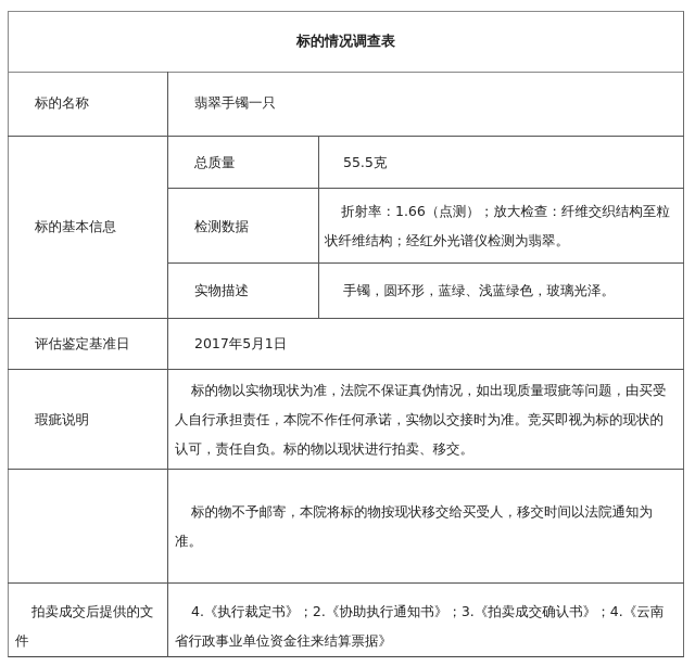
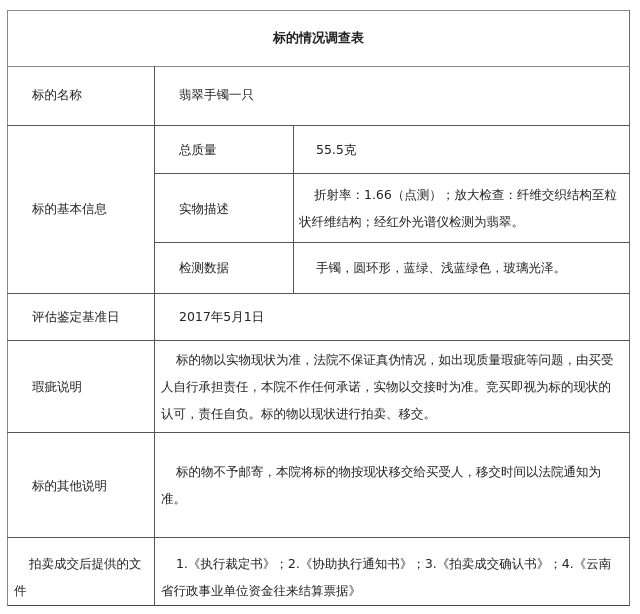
  标的情况调查表
  标的名称
  翡翠手镯一只
  标的基本信息
  总质量
  55.5克
- 检测数据
+ 实物描述
  折射率：1.66（点测）；放大检查：纤维交织结构至粒状纤维结构；经红外光谱仪检测为翡翠。
- 实物描述
+ 检测数据
  手镯，圆环形，蓝绿、浅蓝绿色，玻璃光泽。
  评估鉴定基准日
  2017年5月1日
  瑕疵说明
  标的物以实物现状为准，法院不保证真伪情况，如出现质量瑕疵等问题，由买受人自行承担责任，本院不作任何承诺，实物以交接时为准。竞买即视为标的现状的认可，责任自负。标的物以现状进行拍卖、移交。
+ 标的其他说明
  标的物不予邮寄，本院将标的物按现状移交给买受人，移交时间以法院通知为准。
  拍卖成交后提供的文件
- 4.《执行裁定书》；2.《协助执行通知书》；3.《拍卖成交确认书》；4.《云南省行政事业单位资金往来结算票据》
+ 1.《执行裁定书》；2.《协助执行通知书》；3.《拍卖成交确认书》；4.《云南省行政事业单位资金往来结算票据》
